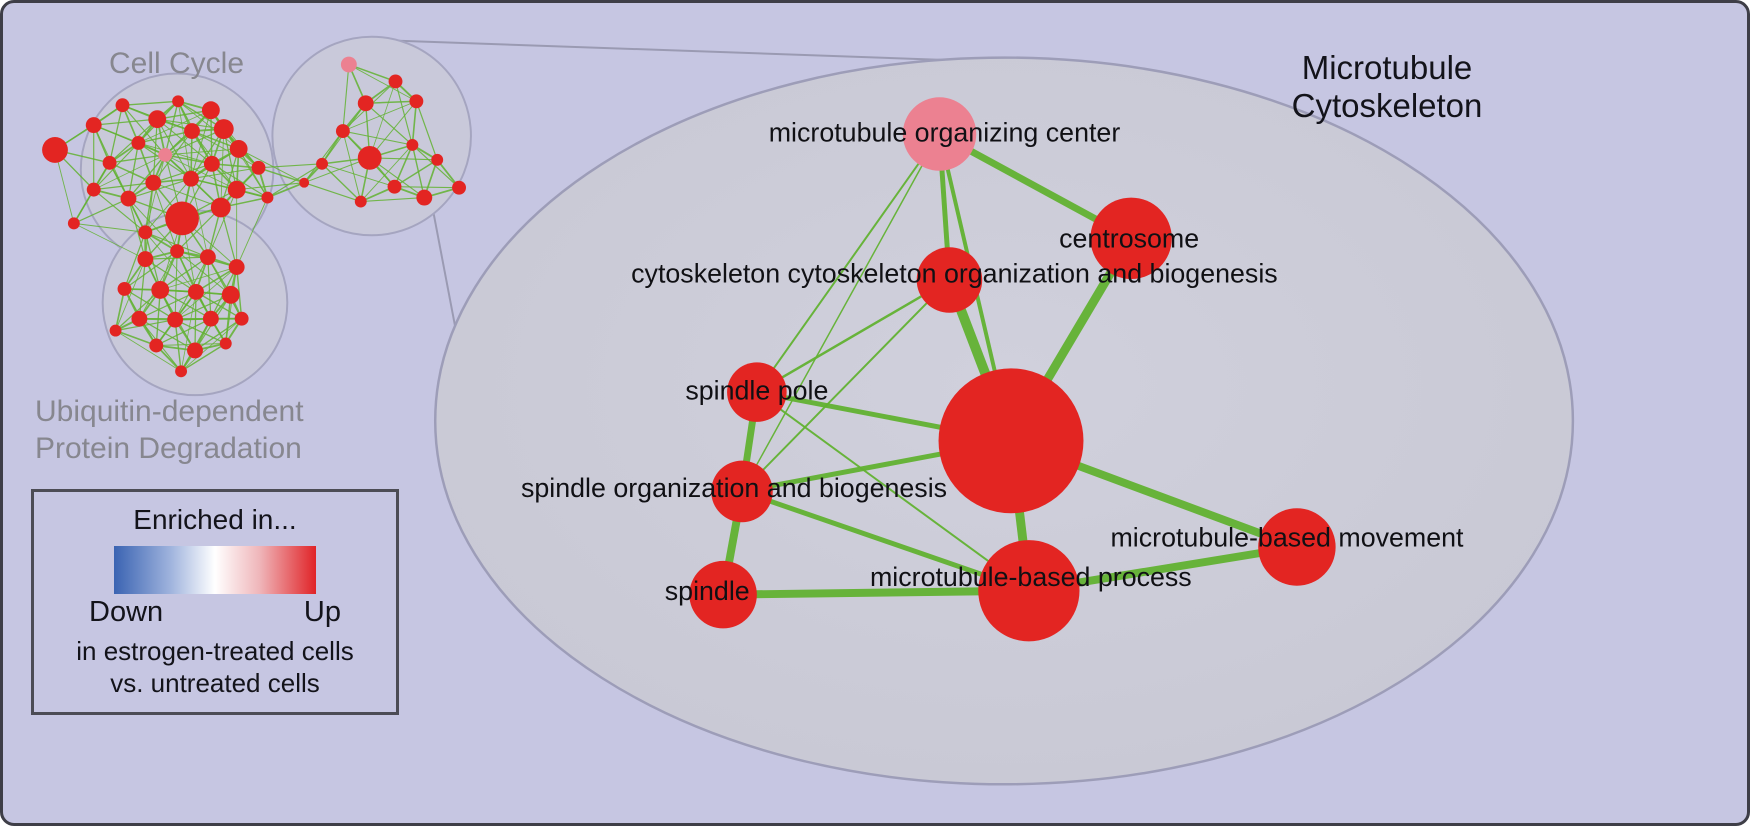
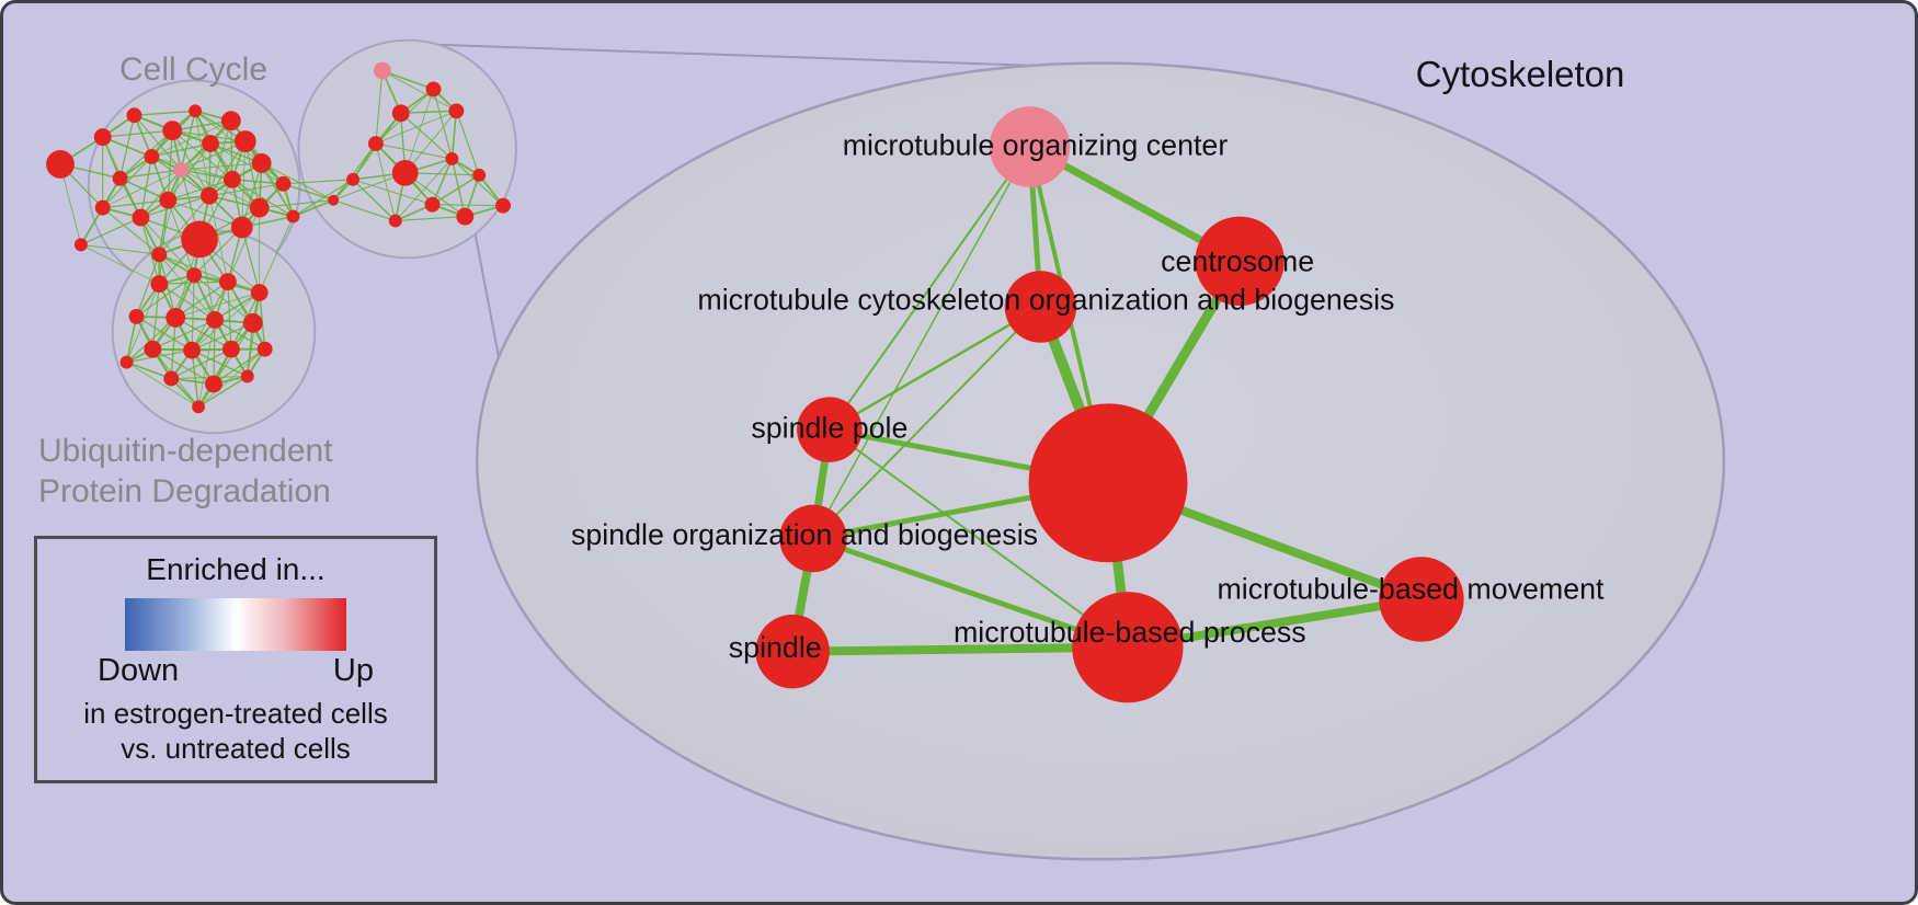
  microtubule organizing center
  centrosome
- cytoskeleton cytoskeleton organization and biogenesis
+ microtubule cytoskeleton organization and biogenesis
  spindle pole
  spindle organization and biogenesis
  microtubule-based movement
  spindle
  microtubule-based process
  Cell Cycle
  Ubiquitin-dependent
  Protein Degradation
- Microtubule
  Cytoskeleton
  Enriched in...
  Down
  Up
  in estrogen-treated cells
  vs. untreated cells
